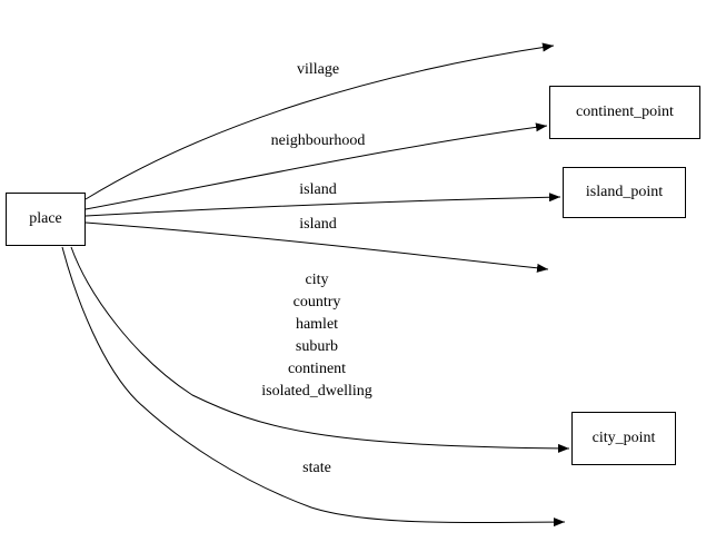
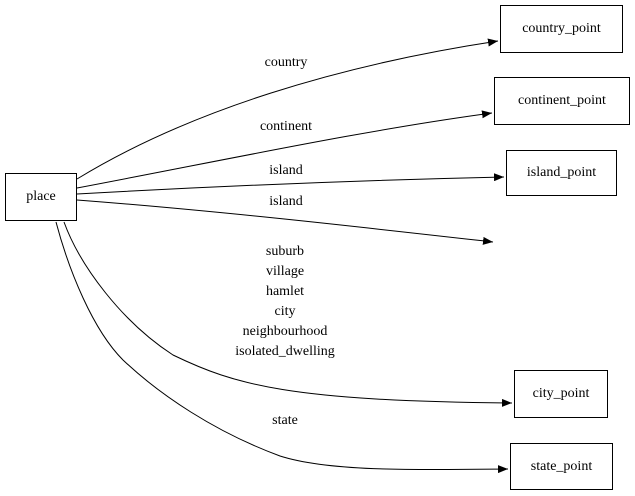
- village
+ country
- neighbourhood
+ continent
  island
  island
- city
+ suburb
- country
+ village
  hamlet
- suburb
+ city
- continent
+ neighbourhood
  isolated_dwelling
  state
  place
+ country_point
  continent_point
  island_point
  city_point
+ state_point
